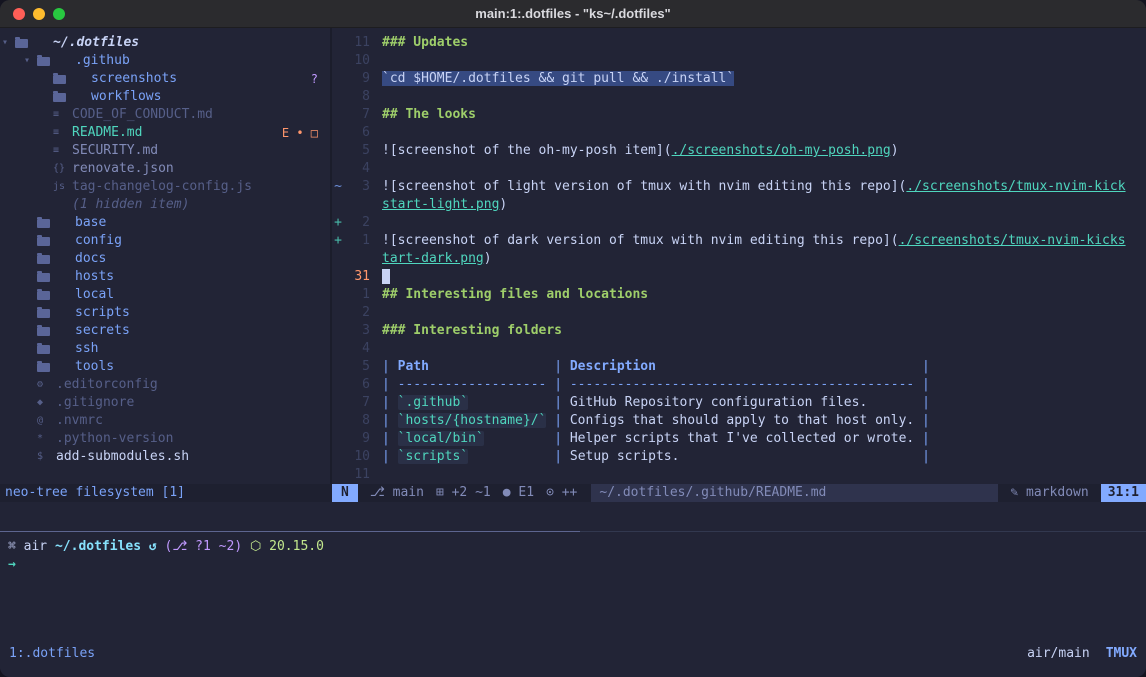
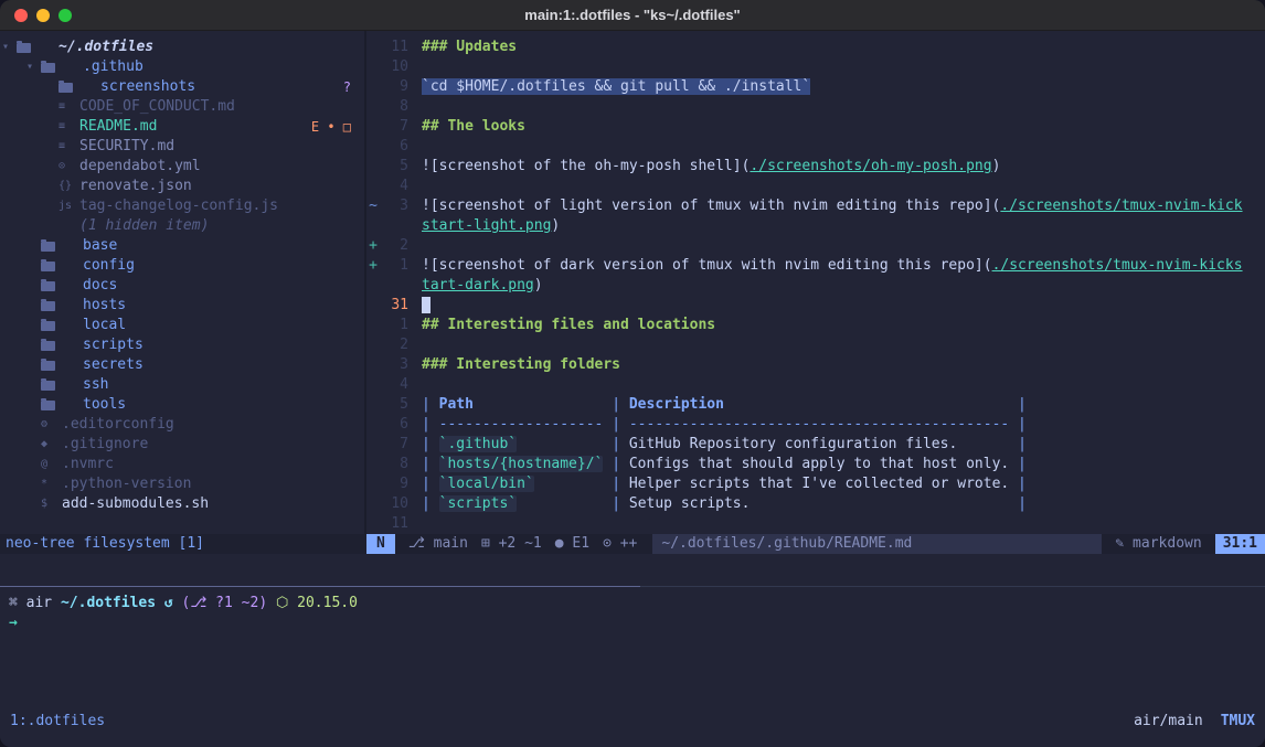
  main:1:.dotfiles - "ks~/.dotfiles"
  ▾
  ~/.dotfiles
  ▾
  .github
  screenshots
  ?
- workflows
  ≡
  CODE_OF_CONDUCT.md
  ≡
  README.md
  E • □
  ≡
  SECURITY.md
+ ⊙
+ dependabot.yml
  {}
  renovate.json
  js
  tag-changelog-config.js
  (1 hidden item)
  base
  config
  docs
  hosts
  local
  scripts
  secrets
  ssh
  tools
  ⚙
  .editorconfig
  ◆
  .gitignore
  @
  .nvmrc
  *
  .python-version
  $
  add-submodules.sh
  11
  ### Updates
  10
  9
  `cd $HOME/.dotfiles && git pull && ./install`
  8
  7
  ## The looks
  6
  5
- ![screenshot of the oh-my-posh item](./screenshots/oh-my-posh.png)
+ ![screenshot of the oh-my-posh shell](./screenshots/oh-my-posh.png)
  4
  ~
  3
  ![screenshot of light version of tmux with nvim editing this repo](./screenshots/tmux-nvim-kick
  start-light.png)
  +
  2
  +
  1
  ![screenshot of dark version of tmux with nvim editing this repo](./screenshots/tmux-nvim-kicks
  tart-dark.png)
  31
  1
  ## Interesting files and locations
  2
  3
  ### Interesting folders
  4
  5
  | Path | Description |
  6
  | ------------------- | -------------------------------------------- |
  7
  | `.github` | GitHub Repository configuration files. |
  8
  | `hosts/{hostname}/` | Configs that should apply to that host only. |
  9
  | `local/bin` | Helper scripts that I've collected or wrote. |
  10
  | `scripts` | Setup scripts. |
  11
  neo-tree filesystem [1]
  N
  ⎇ main
  ⊞ +2 ~1
  ● E1
  ⊙ ++
  ~/.dotfiles/.github/README.md
  ✎ markdown
  31:1
  ⌘ air ~/.dotfiles ↺ (⎇ ?1 ~2) ⬡ 20.15.0
  →
  1:.dotfiles
  air/main
  TMUX
